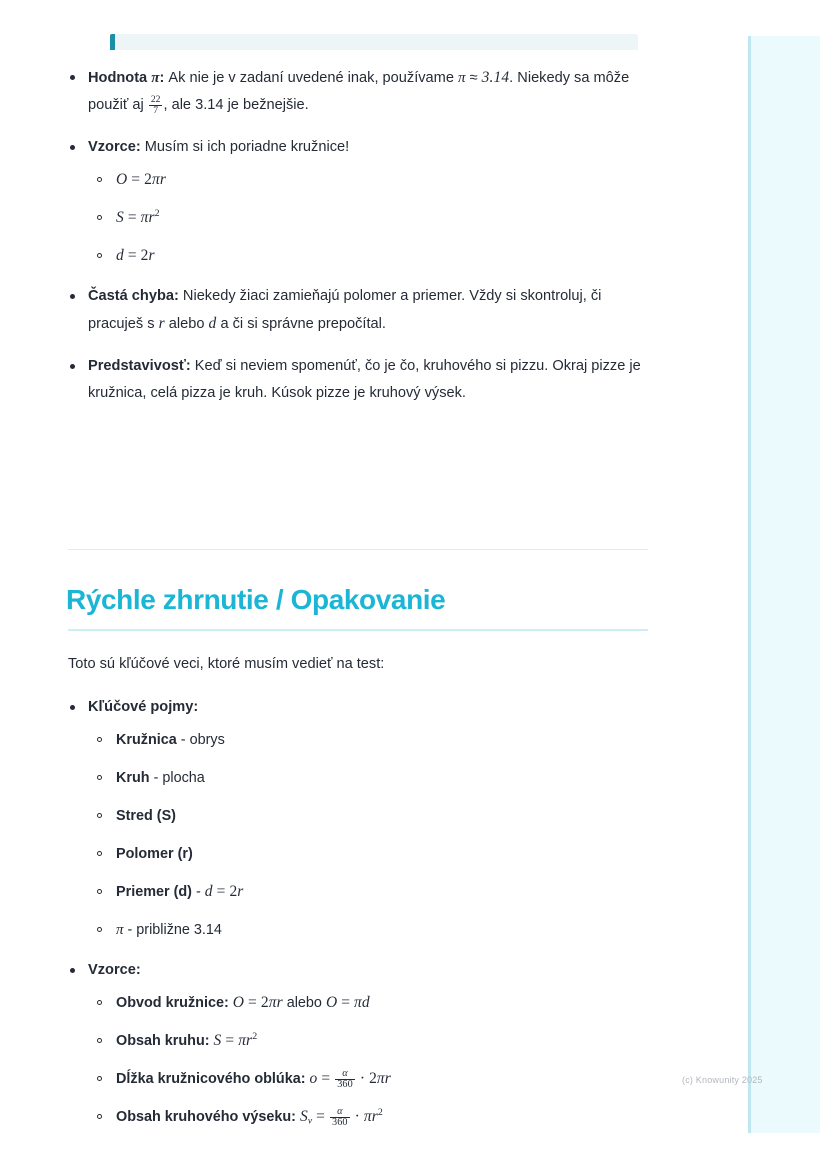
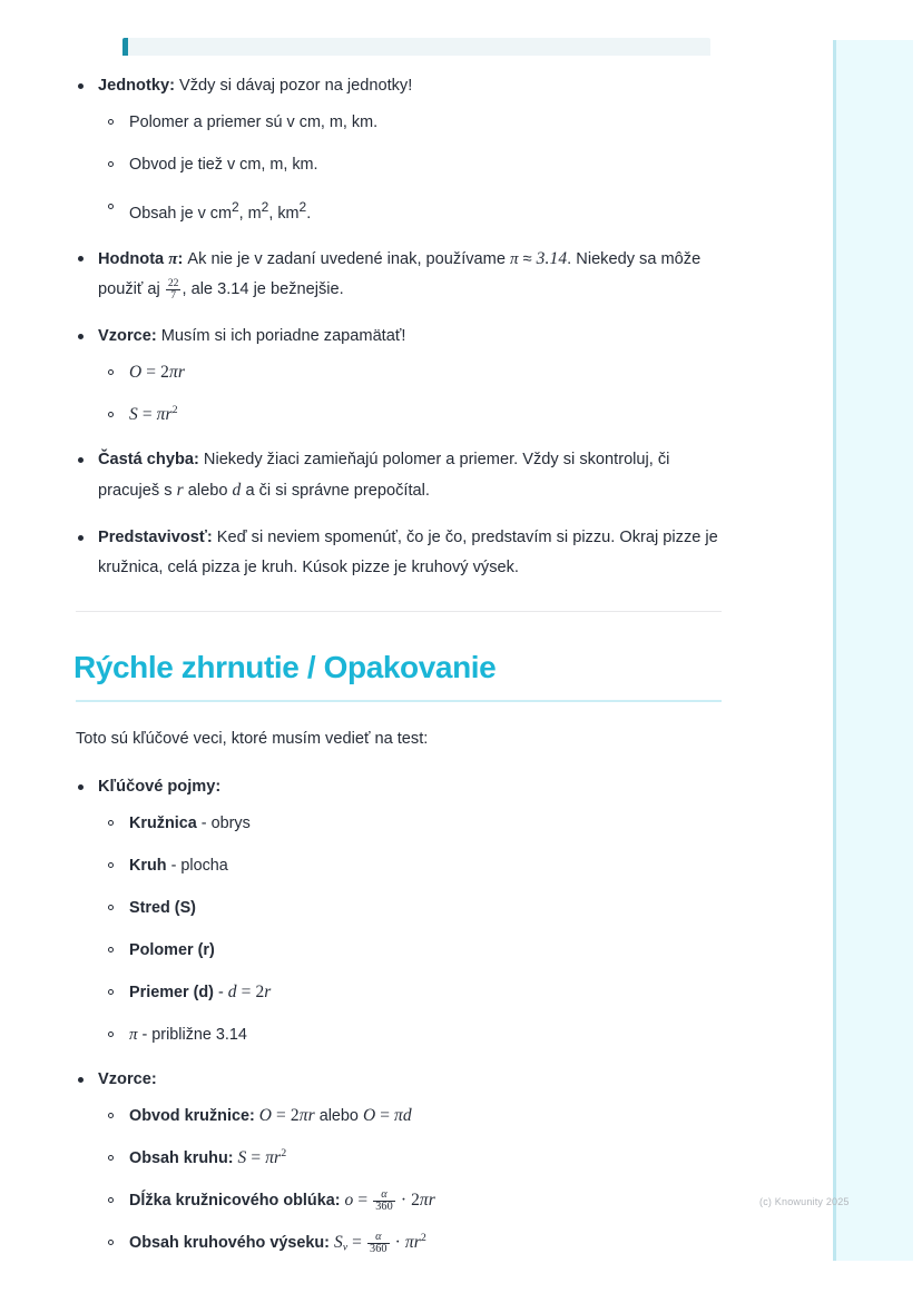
+ Jednotky: Vždy si dávaj pozor na jednotky!
+ Polomer a priemer sú v cm, m, km.
+ Obvod je tiež v cm, m, km.
+ Obsah je v cm2, m2, km2.
  Hodnota π: Ak nie je v zadaní uvedené inak, používame π ≈ 3.14. Niekedy sa môže použiť aj
  22
  7
  , ale 3.14 je bežnejšie.
- Vzorce: Musím si ich poriadne kružnice!
+ Vzorce: Musím si ich poriadne zapamätať!
  O = 2πr
  S = πr2
- d = 2r
  Častá chyba: Niekedy žiaci zamieňajú polomer a priemer. Vždy si skontroluj, či pracuješ s r alebo d a či si správne prepočítal.
- Predstavivosť: Keď si neviem spomenúť, čo je čo, kruhového si pizzu. Okraj pizze je kružnica, celá pizza je kruh. Kúsok pizze je kruhový výsek.
+ Predstavivosť: Keď si neviem spomenúť, čo je čo, predstavím si pizzu. Okraj pizze je kružnica, celá pizza je kruh. Kúsok pizze je kruhový výsek.
  Rýchle zhrnutie / Opakovanie
  Toto sú kľúčové veci, ktoré musím vedieť na test:
  Kľúčové pojmy:
  Kružnica - obrys
  Kruh - plocha
  Stred (S)
  Polomer (r)
  Priemer (d) - d = 2r
  π - približne 3.14
  Vzorce:
  Obvod kružnice: O = 2πr alebo O = πd
  Obsah kruhu: S = πr2
  Dĺžka kružnicového oblúka: o =
  α
  360
  · 2πr
  Obsah kruhového výseku: Sv =
  α
  360
  · πr2
  (c) Knowunity 2025
